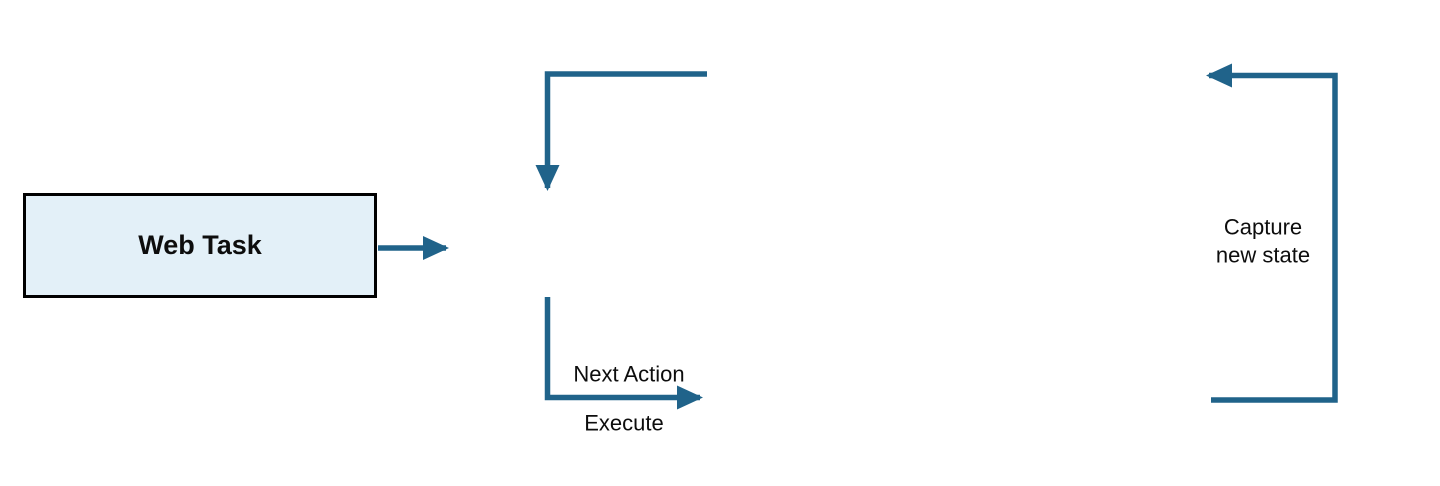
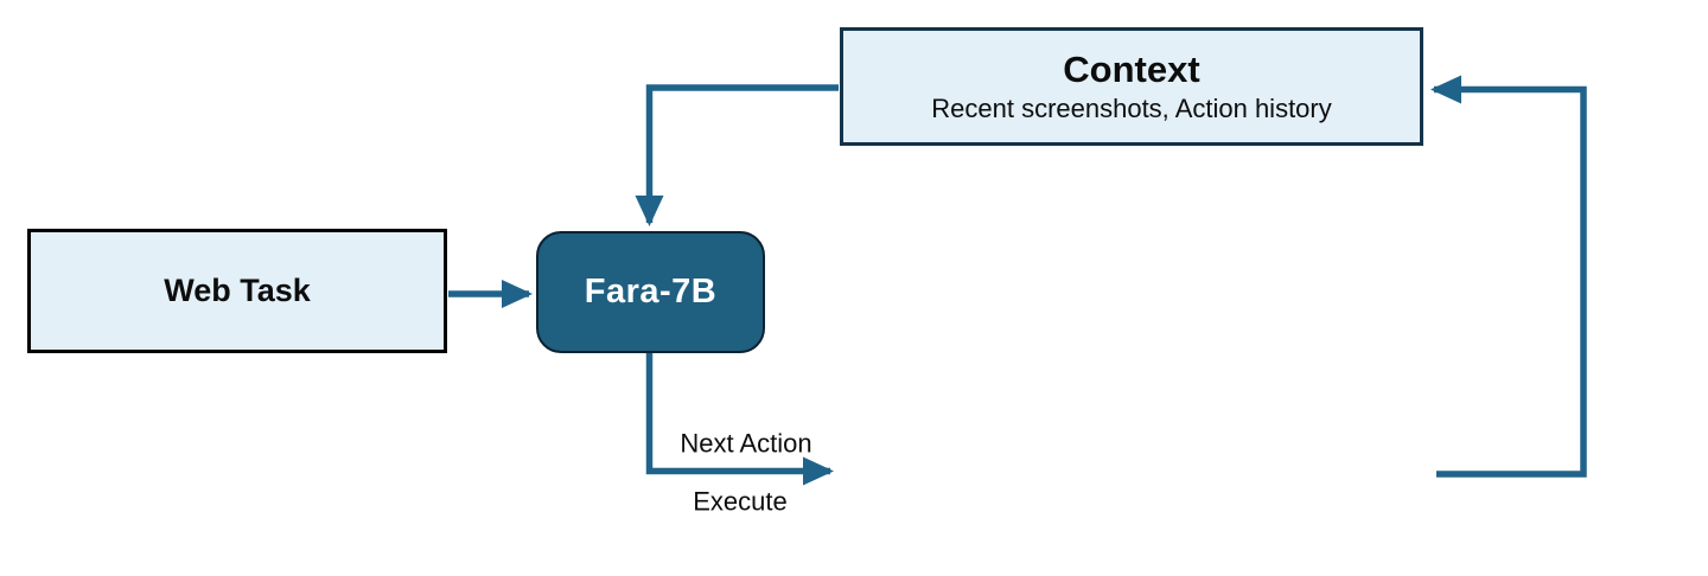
  Web Task
+ Fara-7B
+ Context
+ Recent screenshots, Action history
  Next Action
  Execute
- Capture new state
